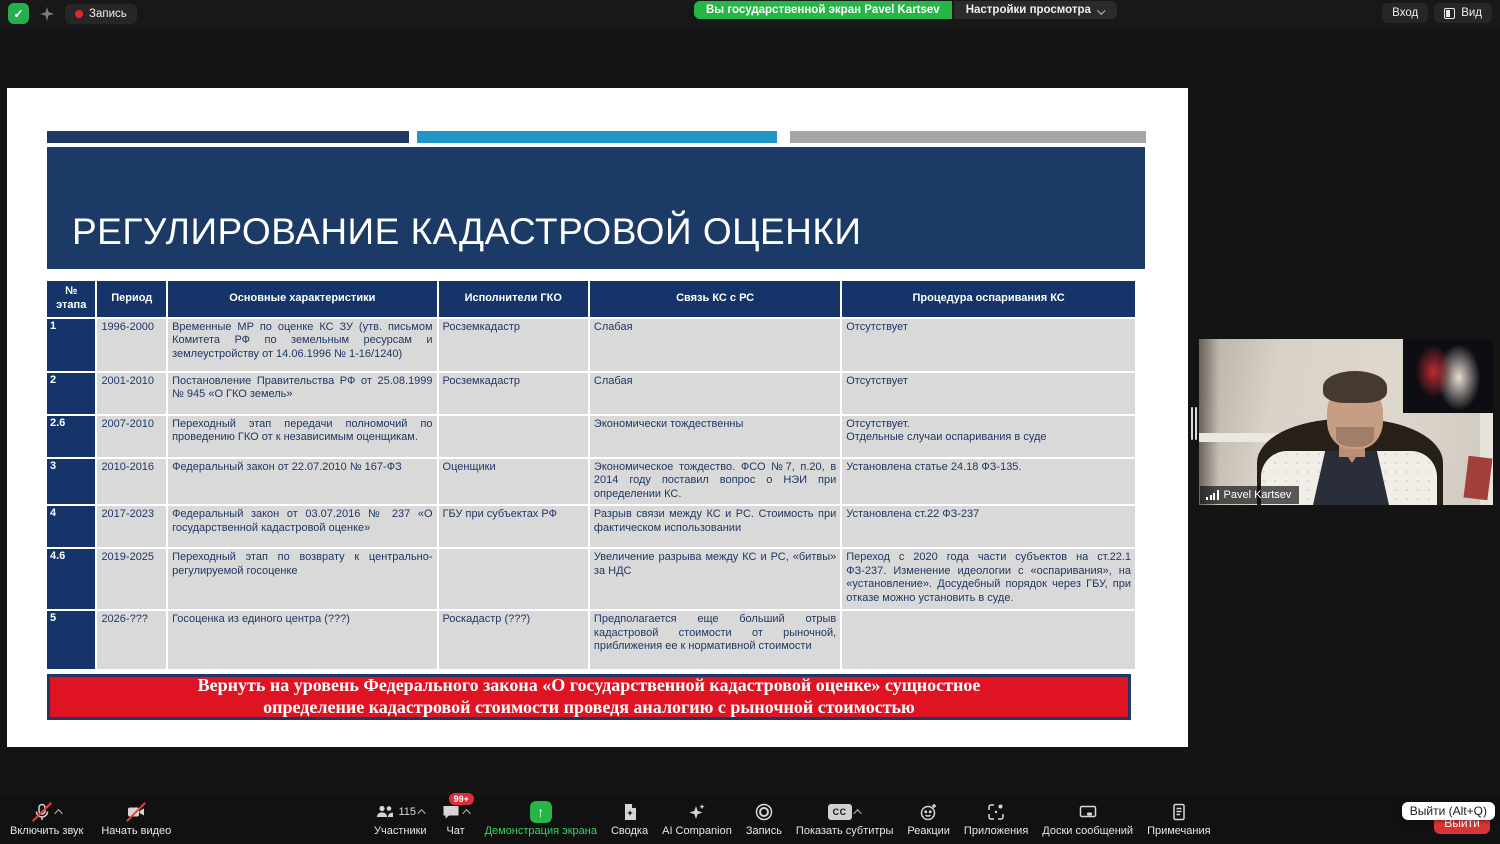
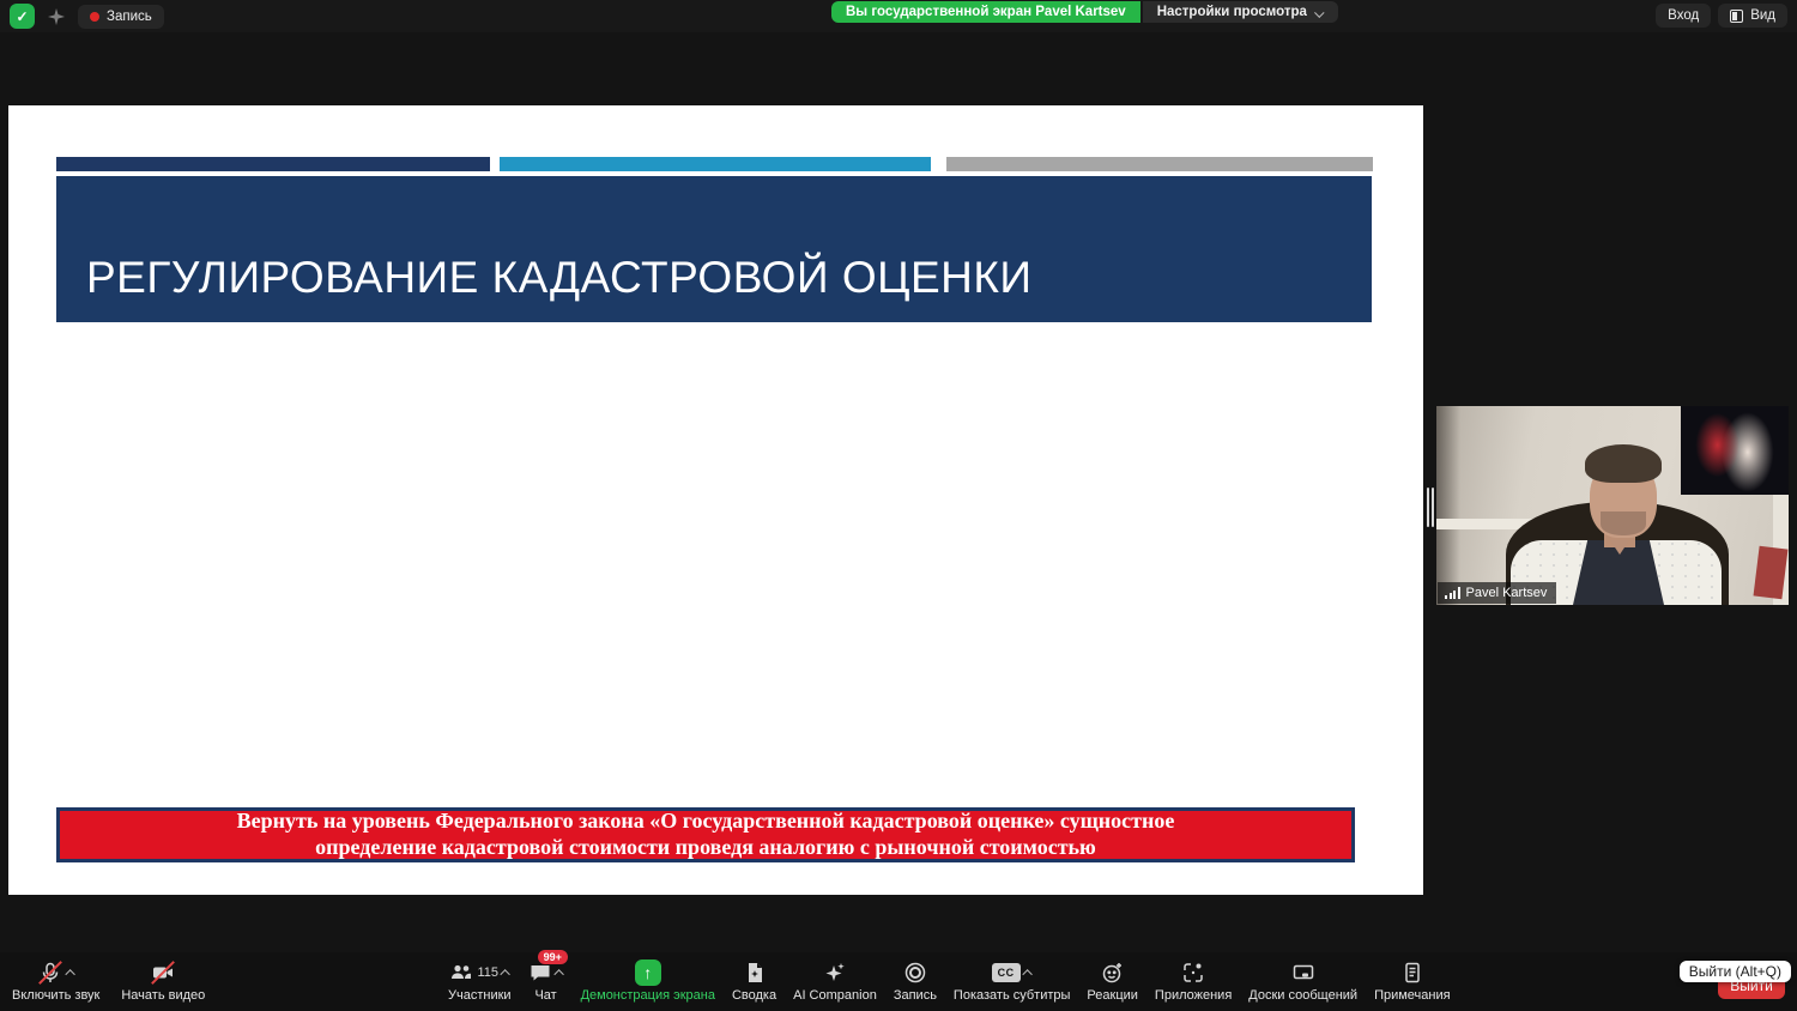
  ✓
  Запись
  Вы государственной экран Pavel Kartsev
  Настройки просмотра
  Вход
  Вид
  РЕГУЛИРОВАНИЕ КАДАСТРОВОЙ ОЦЕНКИ
- № этапа	Период	Основные характеристики	Исполнители ГКО	Связь КС с РС	Процедура оспаривания КС
- 1	1996-2000	Временные МР по оценке КС ЗУ (утв. письмом Комитета РФ по земельным ресурсам и землеустройству от 14.06.1996 № 1-16/1240)	Росземкадастр	Слабая	Отсутствует
- 2	2001-2010	Постановление Правительства РФ от 25.08.1999 № 945 «О ГКО земель»	Росземкадастр	Слабая	Отсутствует
- 2.6	2007-2010	Переходный этап передачи полномочий по проведению ГКО от к независимым оценщикам.		Экономически тождественны	Отсутствует. Отдельные случаи оспаривания в суде
- 3	2010-2016	Федеральный закон от 22.07.2010 № 167-ФЗ	Оценщики	Экономическое тождество. ФСО №7, п.20, в 2014 году поставил вопрос о НЭИ при определении КС.	Установлена статье 24.18 ФЗ-135.
- 4	2017-2023	Федеральный закон от 03.07.2016 № 237 «О государственной кадастровой оценке»	ГБУ при субъектах РФ	Разрыв связи между КС и РС. Стоимость при фактическом использовании	Установлена ст.22 ФЗ-237
- 4.6	2019-2025	Переходный этап по возврату к центрально-регулируемой госоценке		Увеличение разрыва между КС и РС, «битвы» за НДС	Переход с 2020 года части субъектов на ст.22.1 ФЗ-237. Изменение идеологии с «оспаривания», на «установление». Досудебный порядок через ГБУ, при отказе можно установить в суде.
- 5	2026-???	Госоценка из единого центра (???)	Роскадастр (???)	Предполагается еще больший отрыв кадастровой стоимости от рыночной, приближения ее к нормативной стоимости
  Вернуть на уровень Федерального закона «О государственной кадастровой оценке» сущностное
  определение кадастровой стоимости проведя аналогию с рыночной стоимостью
  Pavel Kartsev
  Включить звук
  Начать видео
  115
  Участники
  99+
  Чат
  ↑
  Демонстрация экрана
  Сводка
  AI Companion
  Запись
  CC
  Показать субтитры
  Реакции
  Приложения
  Доски сообщений
  Примечания
  Выйти
  Выйти (Alt+Q)
